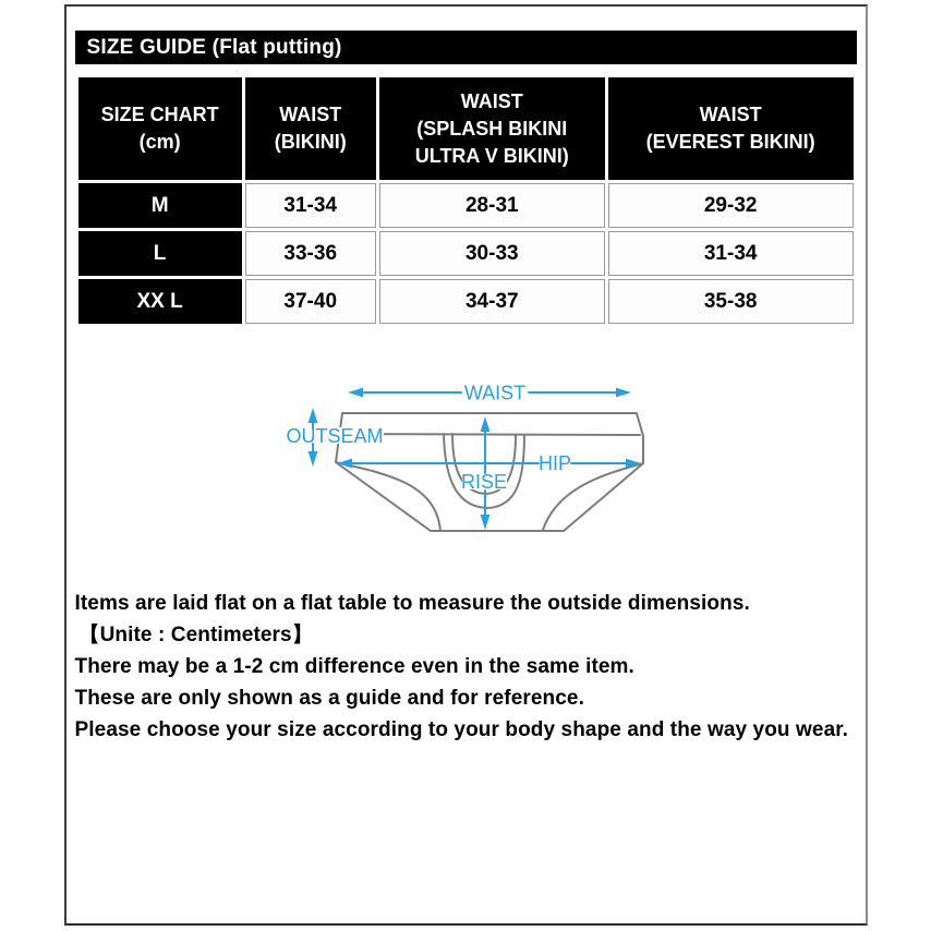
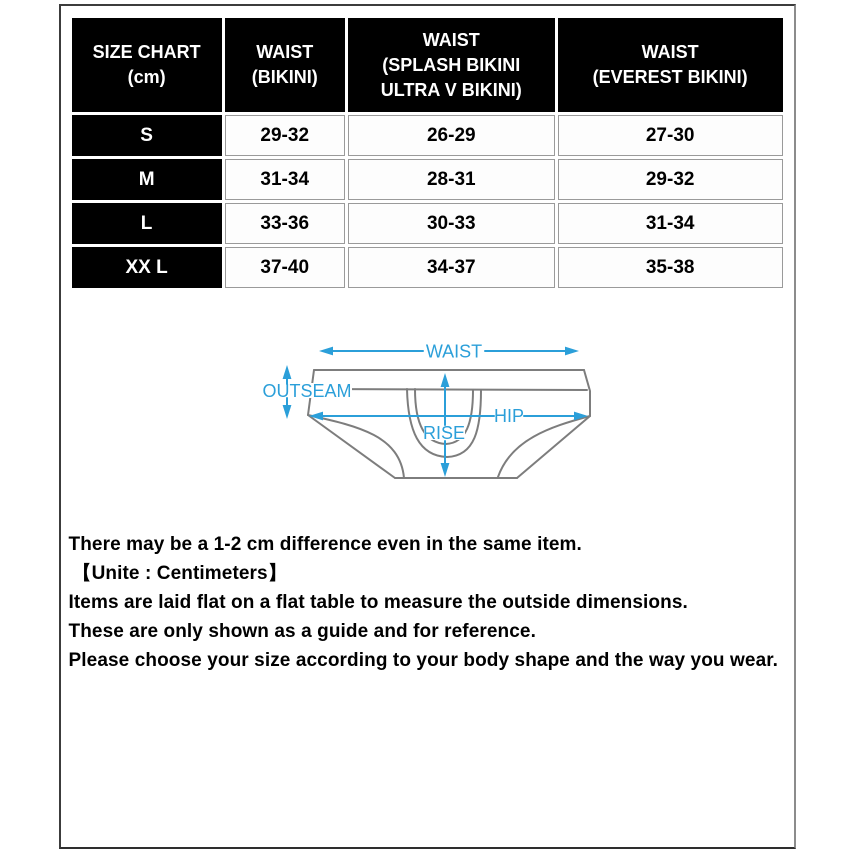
- SIZE GUIDE (Flat putting)
  SIZE CHART (cm)	WAIST (BIKINI)	WAIST (SPLASH BIKINI ULTRA V BIKINI)	WAIST (EVEREST BIKINI)
+ S	29-32	26-29	27-30
  M	31-34	28-31	29-32
  L	33-36	30-33	31-34
  XX L	37-40	34-37	35-38
  WAIST
  OUTSEAM
  HIP
  RISE
- Items are laid flat on a flat table to measure the outside dimensions.
+ There may be a 1-2 cm difference even in the same item.
  【Unite : Centimeters】
- There may be a 1-2 cm difference even in the same item.
+ Items are laid flat on a flat table to measure the outside dimensions.
  These are only shown as a guide and for reference.
  Please choose your size according to your body shape and the way you wear.
